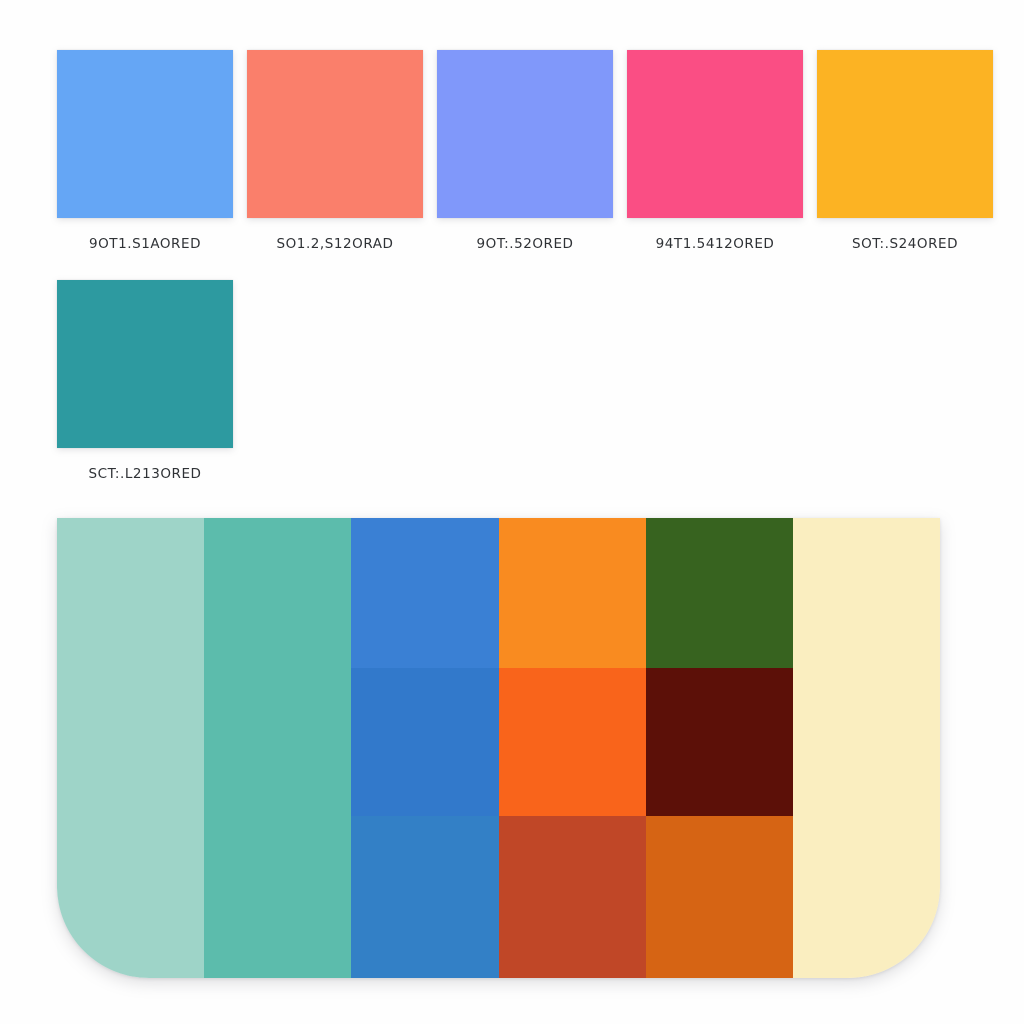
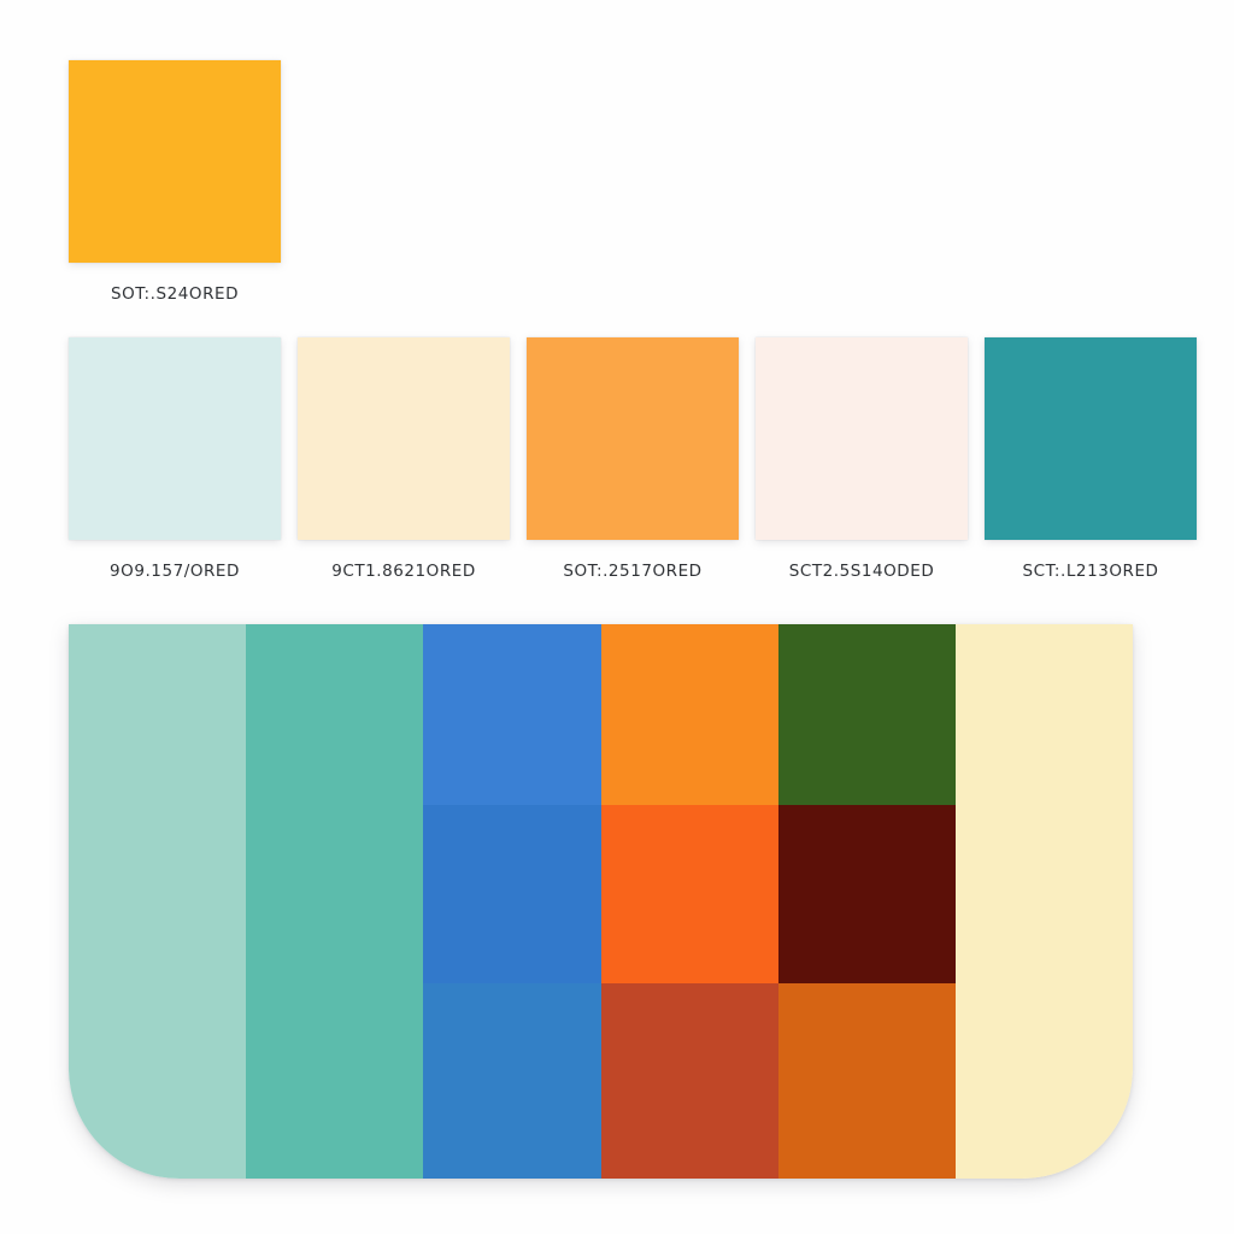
- 9OT1.S1AORED
- SO1.2,S12ORAD
- 9OT:.52ORED
- 94T1.5412ORED
  SOT:.S24ORED
+ 9O9.157/ORED
+ 9CT1.8621ORED
+ SOT:.2517ORED
+ SCT2.5S14ODED
  SCT:.L213ORED
